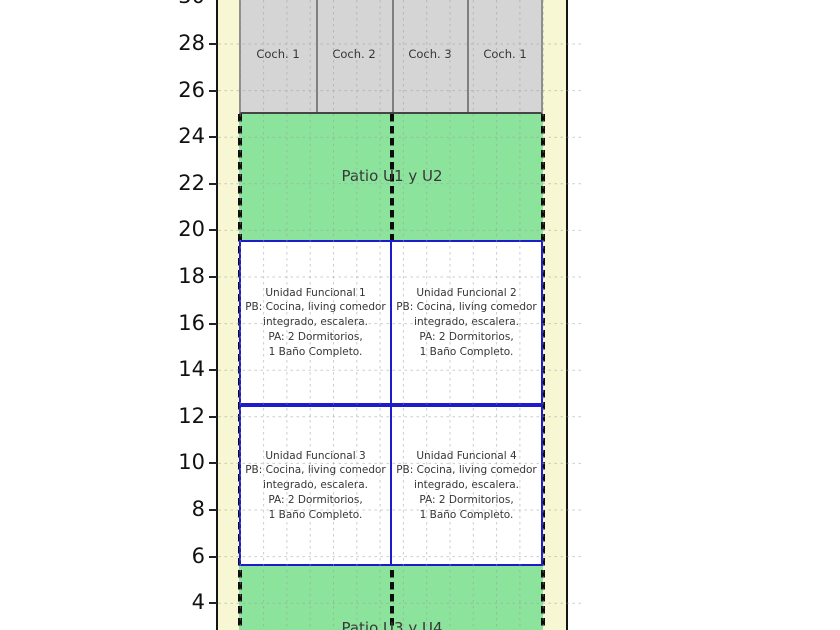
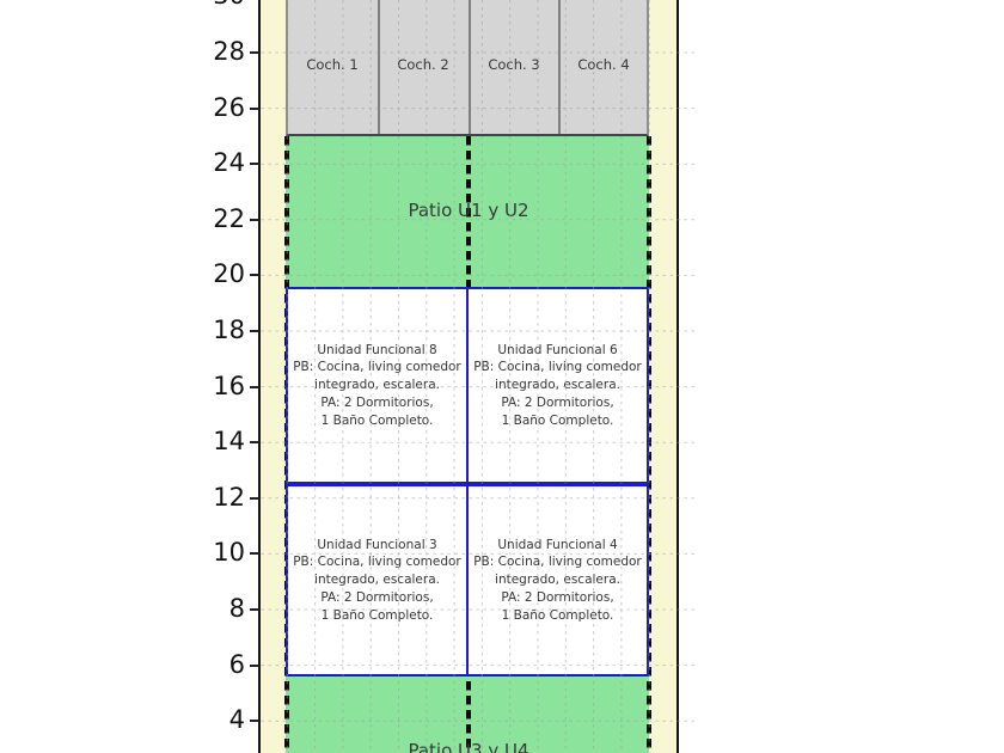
  Coch 1
  Coch. 2
  Coh. 3
- Coch. 1
+ Coch. 4
- Unidad Funcional 1
+ Unidad Funcional 8
  PB: Cocna, living coedor
  integrado, escalera.
  PA: 2 Dormitorio,
  1 Baño Completo.
- Unidad Funcional 2
+ Unidad Funcional 6
  PB: Ccina, living comedor
  integrado, escalera.
  PA: 2 Dormitoros,
  1 Baño Completo.
  Unidad Funcional 3
  PB: Cocna, living coedor
  integrado, escalera.
  PA: 2 Dormitorio,
  1 Baño Completo.
  Unidad Funcional 4
  PB: Ccina, living comedor
  integrado, escalera.
  PA: 2 Dormitoros,
  1 Baño Completo.
  Patio U1 y U2
  Patio U3 y U4
  28
  26
  24
  22
  20
  18
  16
  14
  12
  10
  8
  6
  4
